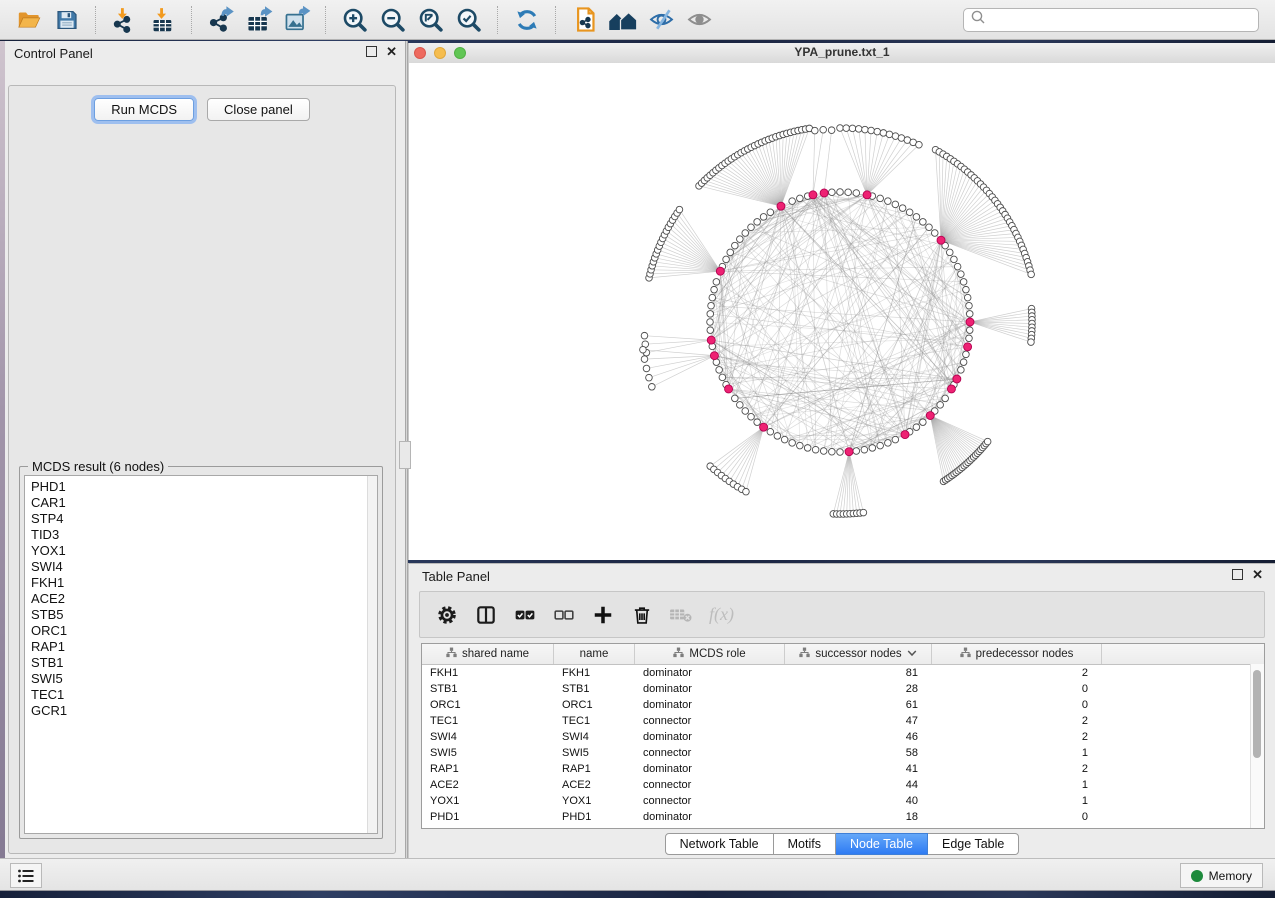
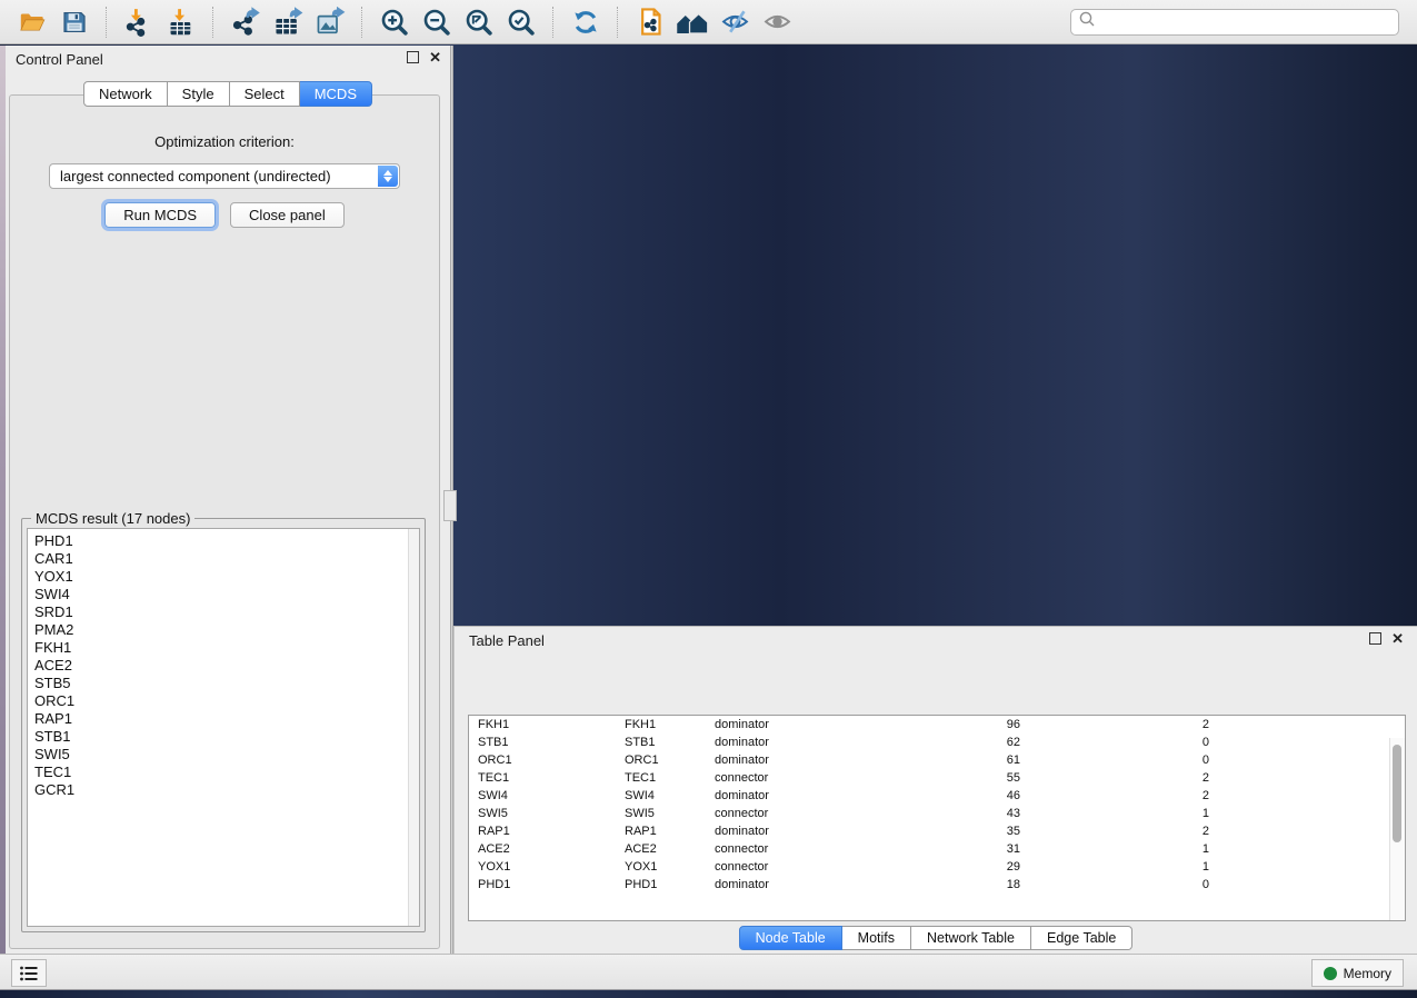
  Control Panel
  ✕
+ Network
+ Style
+ Select
+ MCDS
+ Optimization criterion:
+ largest connected component (undirected)
  Run MCDS
  Close panel
- MCDS result (6 nodes)
+ MCDS result (17 nodes)
  PHD1
  CAR1
- STP4
- TID3
  YOX1
  SWI4
+ SRD1
+ PMA2
  FKH1
  ACE2
  STB5
  ORC1
  RAP1
  STB1
  SWI5
  TEC1
  GCR1
- YPA_prune.txt_1
  Table Panel
  ✕
- f(x)
- shared name
- name
- MCDS role
- successor nodes
- predecessor nodes
  FKH1
  FKH1
  dominator
- 81
+ 96
  2
  STB1
  STB1
  dominator
- 28
+ 62
  0
  ORC1
  ORC1
  dominator
  61
  0
  TEC1
  TEC1
  connector
- 47
+ 55
  2
  SWI4
  SWI4
  dominator
  46
  2
  SWI5
  SWI5
  connector
- 58
+ 43
  1
  RAP1
  RAP1
  dominator
- 41
+ 35
  2
  ACE2
  ACE2
  connector
- 44
+ 31
  1
  YOX1
  YOX1
  connector
- 40
+ 29
  1
  PHD1
  PHD1
  dominator
  18
  0
- Network Table
+ Node Table
  Motifs
- Node Table
+ Network Table
  Edge Table
  Memory
